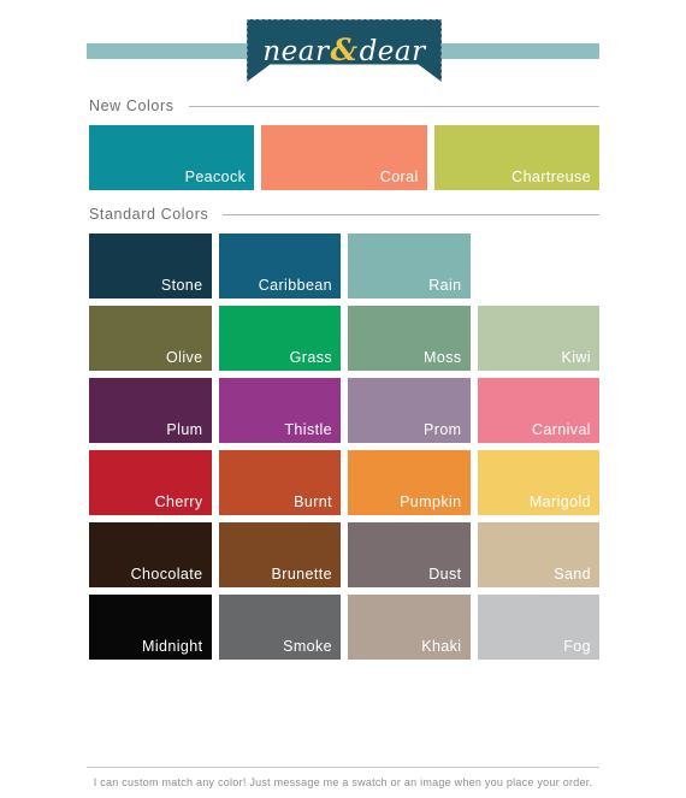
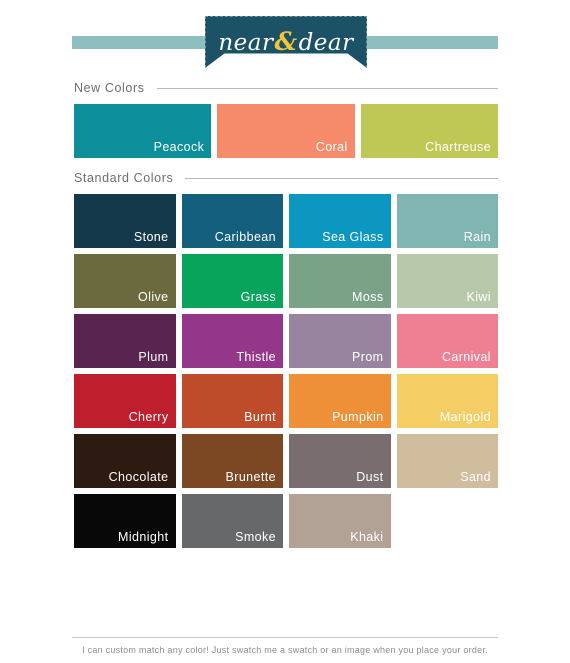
  near&dear
  New Colors
  Peacock
  Coral
  Chartreuse
  Standard Colors
  Stone
  Caribbean
+ Sea Glass
  Rain
  Olive
  Grass
  Moss
  Kiwi
  Plum
  Thistle
  Prom
  Carnival
  Cherry
  Burnt
  Pumpkin
  Marigold
  Chocolate
  Brunette
  Dust
  Sand
  Midnight
  Smoke
  Khaki
- Fog
- I can custom match any color! Just message me a swatch or an image when you place your order.
+ I can custom match any color! Just swatch me a swatch or an image when you place your order.
